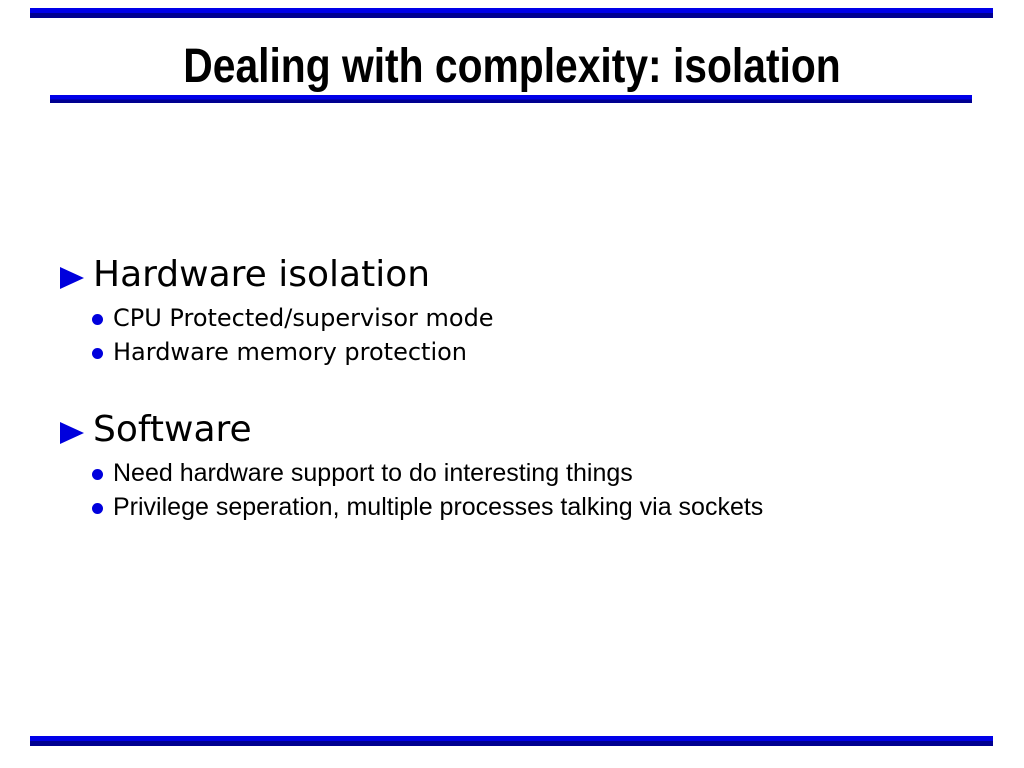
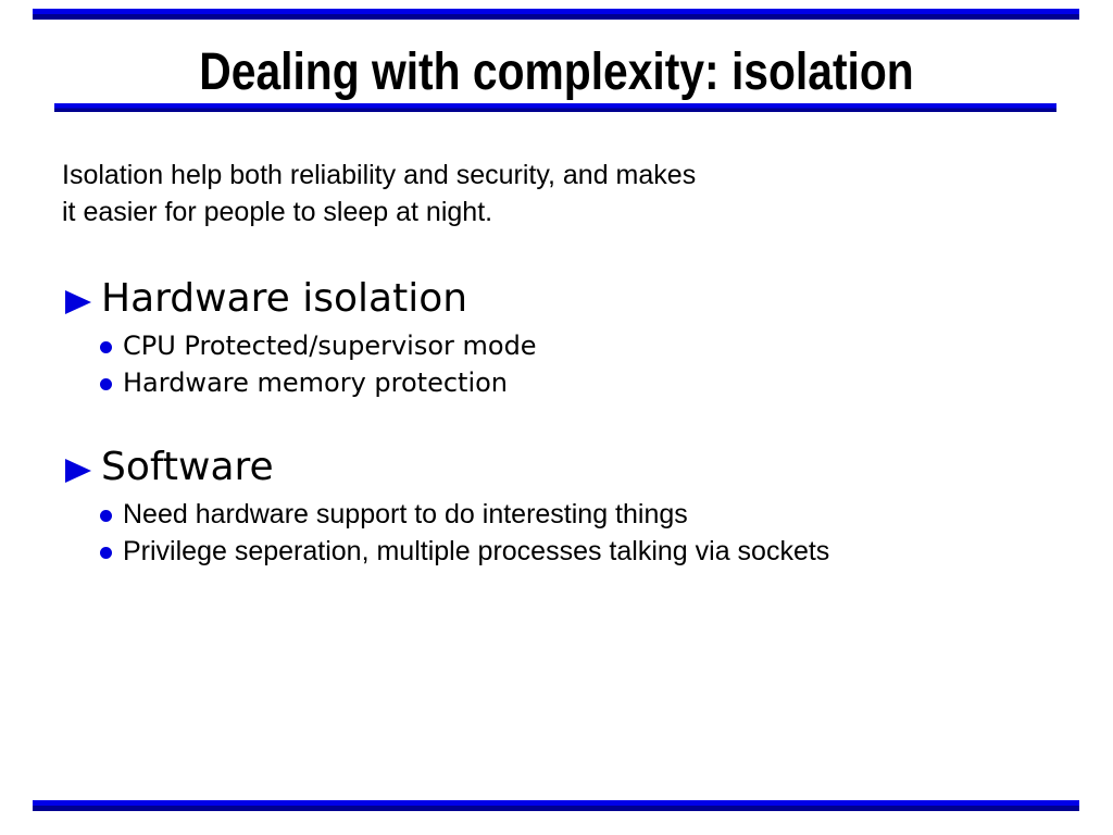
  Dealing with complexity: isolation
+ Isolation help both reliability and security, and makes
+ it easier for people to sleep at night.
  Hardware isolation
  CPU Protected/supervisor mode
  Hardware memory protection
  Software
  Need hardware support to do interesting things
  Privilege seperation, multiple processes talking via sockets
